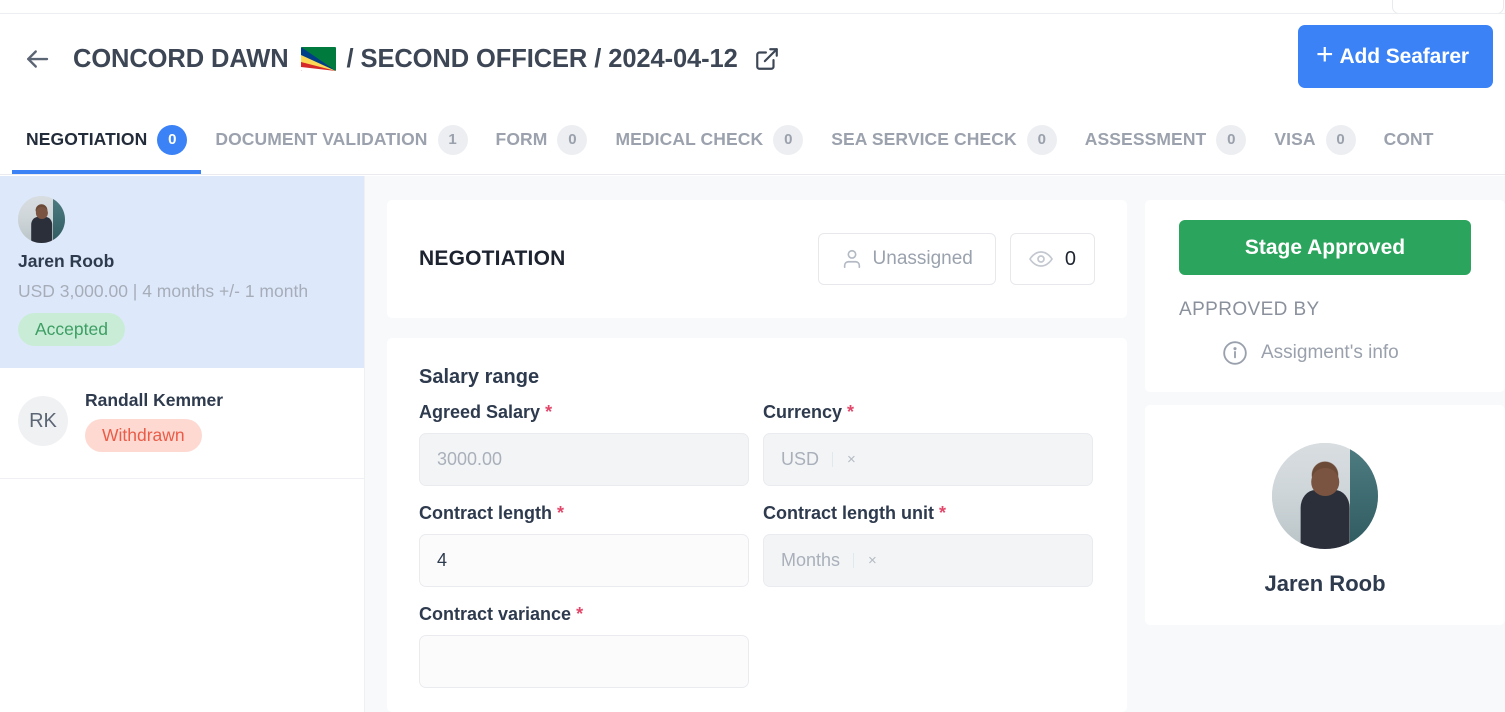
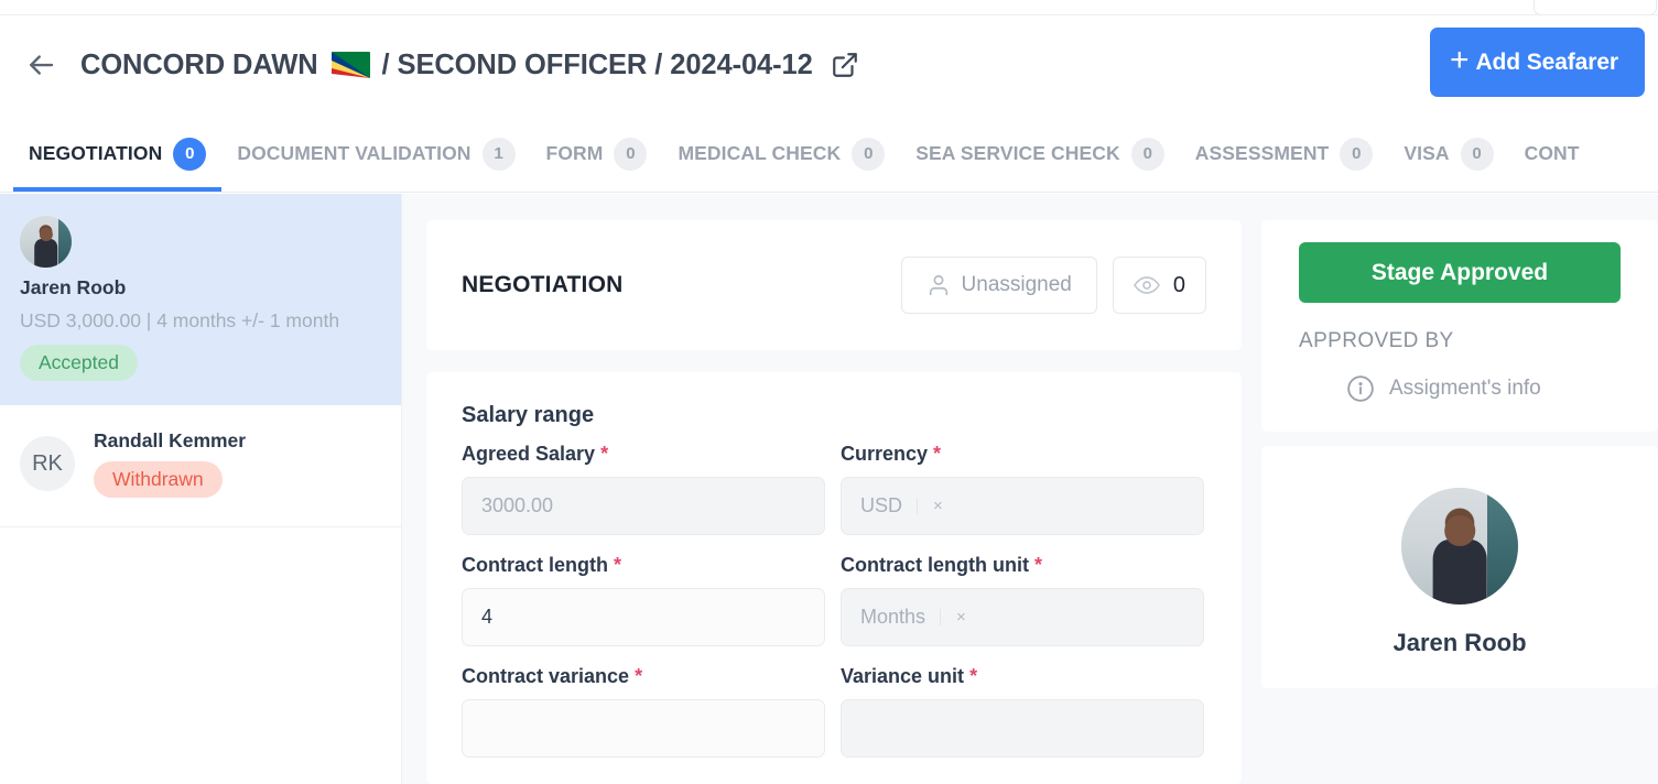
  CONCORD DAWN
  /
  SECOND OFFICER
  /
  2024-04-12
  +
  Add Seafarer
  NEGOTIATION
  0
  DOCUMENT VALIDATION
  1
  FORM
  0
  MEDICAL CHECK
  0
  SEA SERVICE CHECK
  0
  ASSESSMENT
  0
  VISA
  0
  CONT
  Jaren Roob
  USD 3,000.00 | 4 months +/- 1 month
  Accepted
  RK
  Randall Kemmer
  Withdrawn
  NEGOTIATION
  Unassigned
  0
  Salary range
  Agreed Salary *
  3000.00
  Currency *
  USD
  ×
  Contract length *
  4
  Contract length unit *
  Months
  ×
  Contract variance *
+ Variance unit *
  Stage Approved
  APPROVED BY
  Assigment's info
  Jaren Roob
